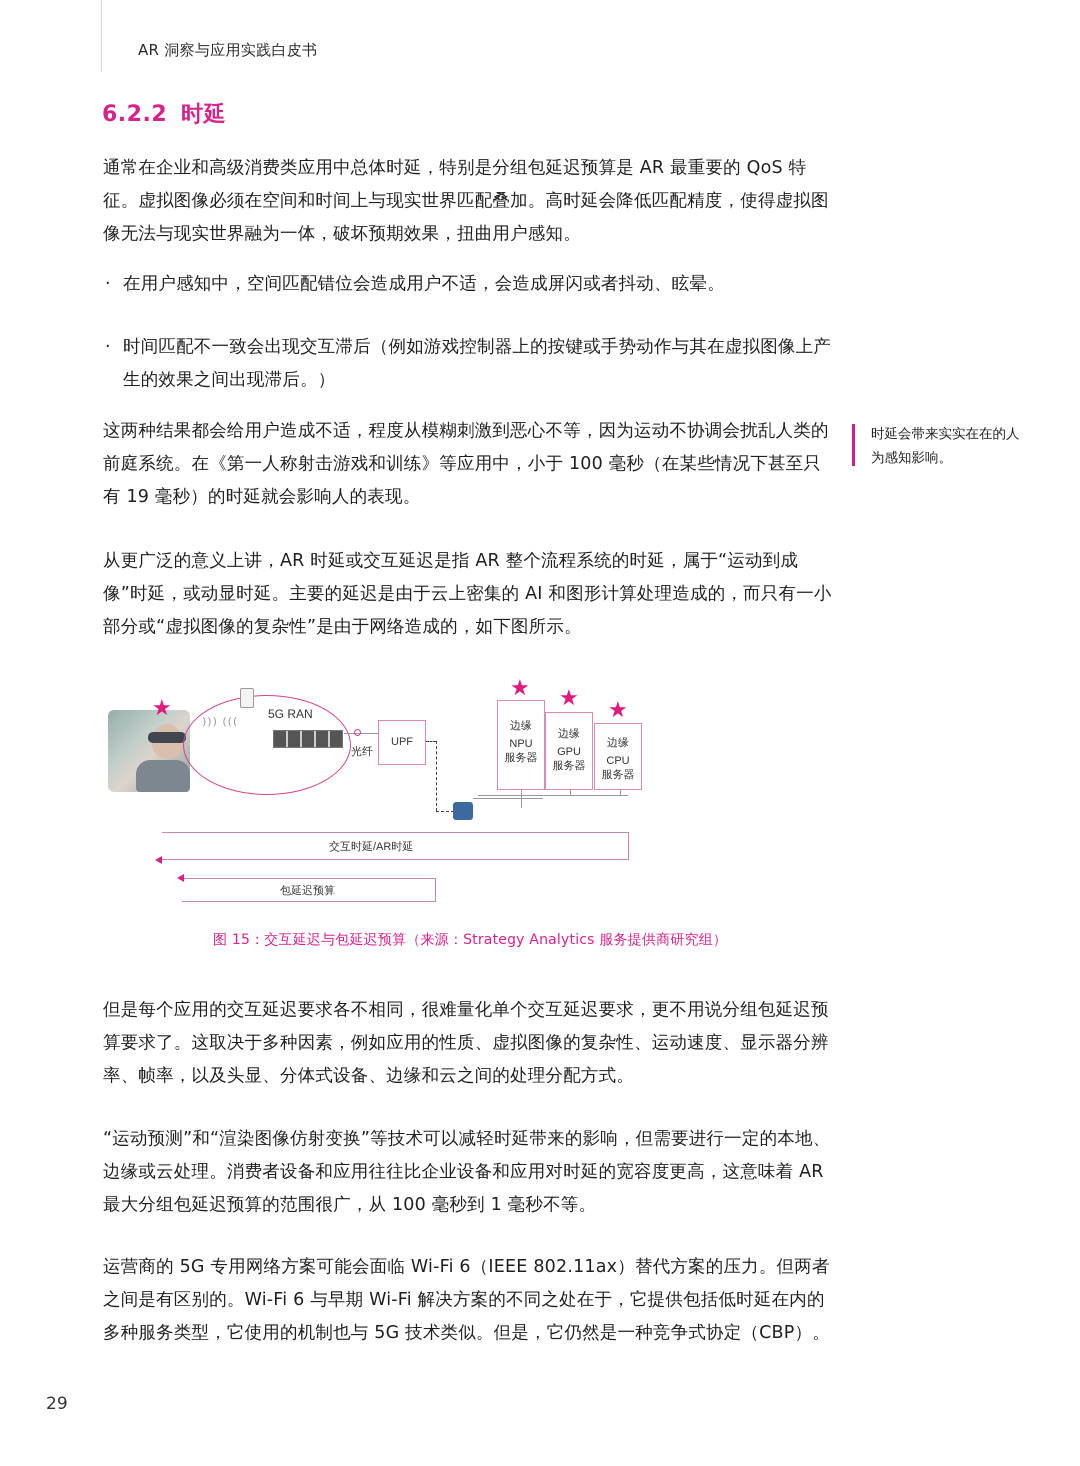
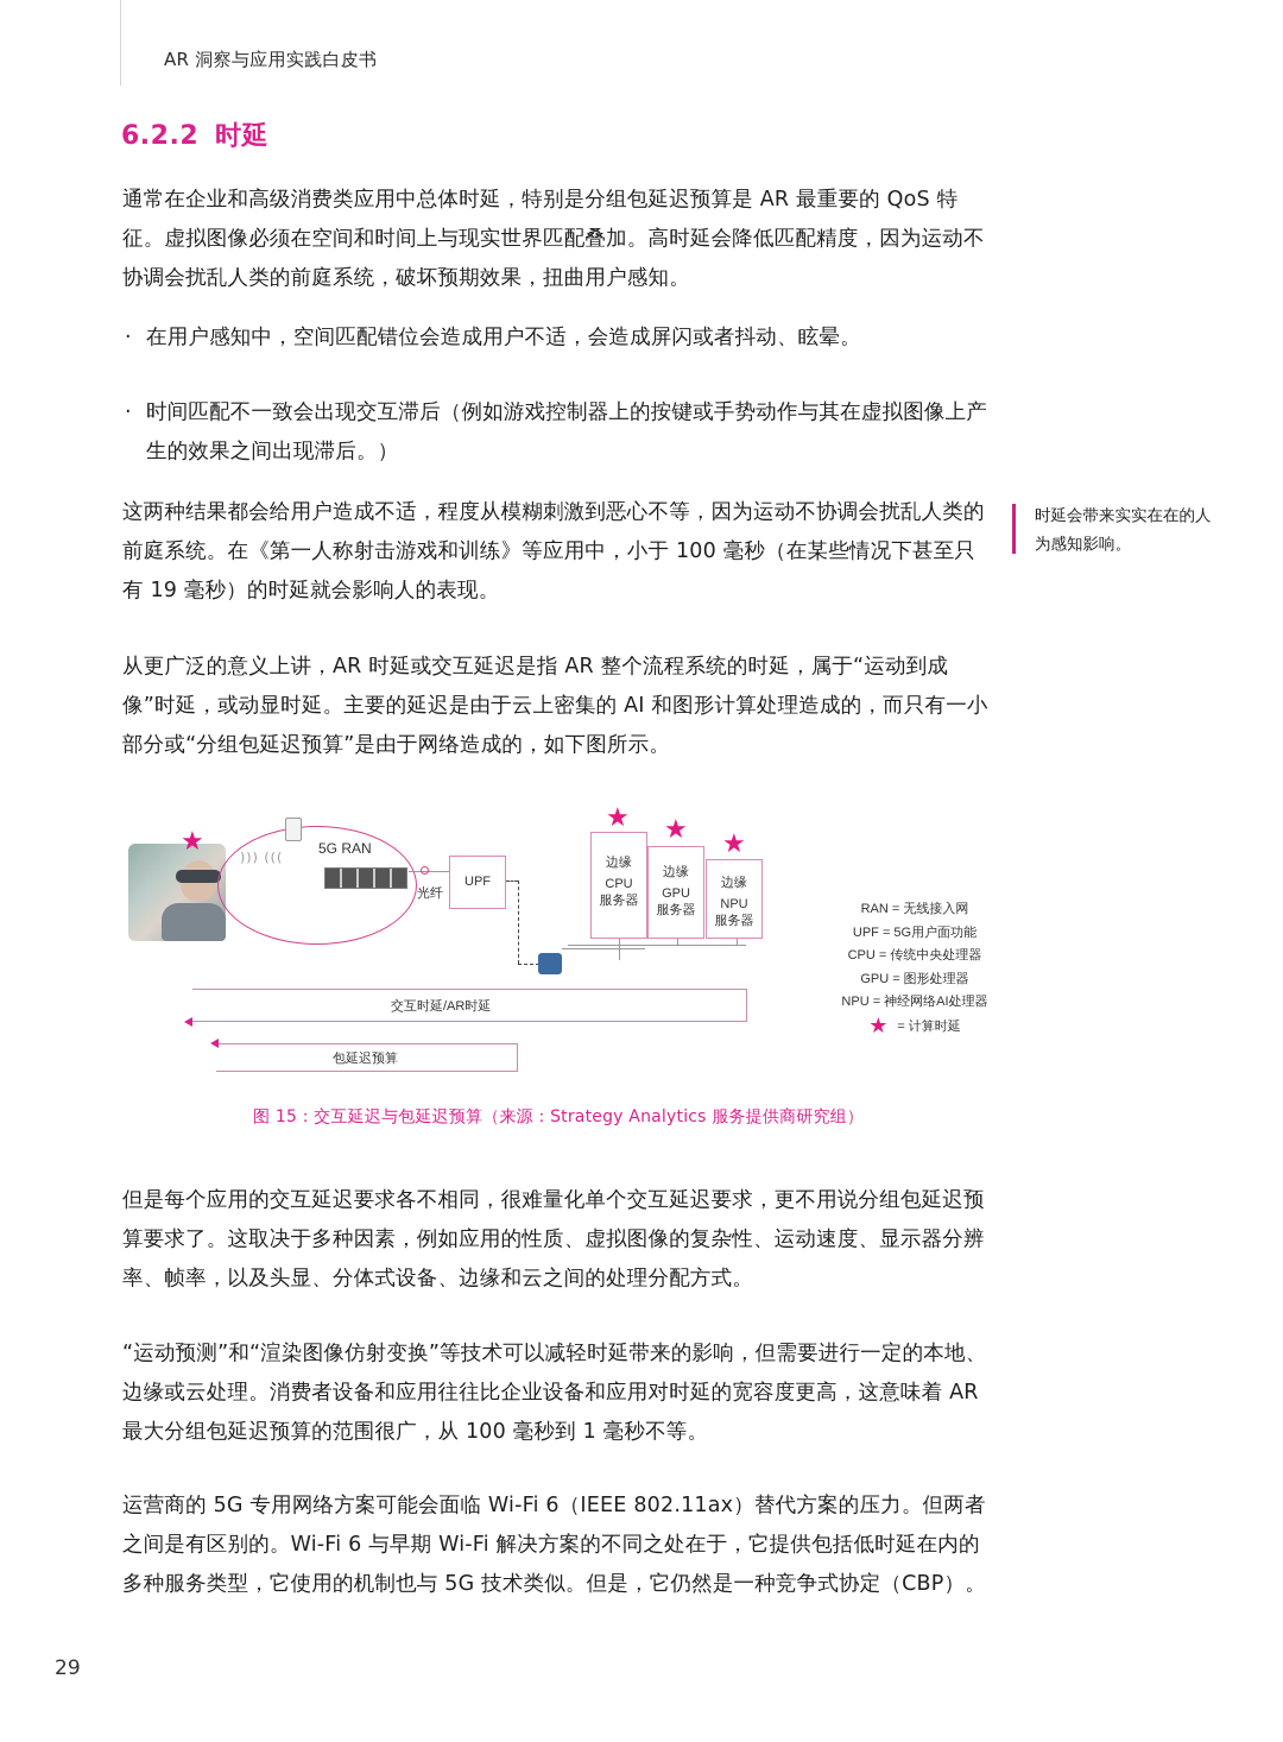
  AR 洞察与应用实践白皮书
  6.2.2 时延
- 通常在企业和高级消费类应用中总体时延，特别是分组包延迟预算是 AR 最重要的 QoS 特征。虚拟图像必须在空间和时间上与现实世界匹配叠加。高时延会降低匹配精度，使得虚拟图像无法与现实世界融为一体，破坏预期效果，扭曲用户感知。
+ 通常在企业和高级消费类应用中总体时延，特别是分组包延迟预算是 AR 最重要的 QoS 特征。虚拟图像必须在空间和时间上与现实世界匹配叠加。高时延会降低匹配精度，因为运动不协调会扰乱人类的前庭系统，破坏预期效果，扭曲用户感知。
  ·
  在用户感知中，空间匹配错位会造成用户不适，会造成屏闪或者抖动、眩晕。
  ·
  时间匹配不一致会出现交互滞后（例如游戏控制器上的按键或手势动作与其在虚拟图像上产生的效果之间出现滞后。）
  这两种结果都会给用户造成不适，程度从模糊刺激到恶心不等，因为运动不协调会扰乱人类的前庭系统。在《第一人称射击游戏和训练》等应用中，小于 100 毫秒（在某些情况下甚至只有 19 毫秒）的时延就会影响人的表现。
  时延会带来实实在在的人为感知影响。
- 从更广泛的意义上讲，AR 时延或交互延迟是指 AR 整个流程系统的时延，属于“运动到成像”时延，或动显时延。主要的延迟是由于云上密集的 AI 和图形计算处理造成的，而只有一小部分或“虚拟图像的复杂性”是由于网络造成的，如下图所示。
+ 从更广泛的意义上讲，AR 时延或交互延迟是指 AR 整个流程系统的时延，属于“运动到成像”时延，或动显时延。主要的延迟是由于云上密集的 AI 和图形计算处理造成的，而只有一小部分或“分组包延迟预算”是由于网络造成的，如下图所示。
  ★
  ))) (((
  5G RAN
  光纤
  UPF
  边缘
- NPU
+ CPU
  服务器
  ★
  边缘
  GPU
  服务器
  ★
  边缘
- CPU
+ NPU
  服务器
  ★
+ RAN = 无线接入网
+ UPF = 5G用户面功能
+ CPU = 传统中央处理器
+ GPU = 图形处理器
+ NPU = 神经网络AI处理器
+ ★ = 计算时延
  交互时延/AR时延
  包延迟预算
  图 15：交互延迟与包延迟预算（来源：Strategy Analytics 服务提供商研究组）
  但是每个应用的交互延迟要求各不相同，很难量化单个交互延迟要求，更不用说分组包延迟预算要求了。这取决于多种因素，例如应用的性质、虚拟图像的复杂性、运动速度、显示器分辨率、帧率，以及头显、分体式设备、边缘和云之间的处理分配方式。
  “运动预测”和“渲染图像仿射变换”等技术可以减轻时延带来的影响，但需要进行一定的本地、边缘或云处理。消费者设备和应用往往比企业设备和应用对时延的宽容度更高，这意味着 AR 最大分组包延迟预算的范围很广，从 100 毫秒到 1 毫秒不等。
  运营商的 5G 专用网络方案可能会面临 Wi-Fi 6（IEEE 802.11ax）替代方案的压力。但两者之间是有区别的。Wi-Fi 6 与早期 Wi-Fi 解决方案的不同之处在于，它提供包括低时延在内的多种服务类型，它使用的机制也与 5G 技术类似。但是，它仍然是一种竞争式协定（CBP）。
  29
